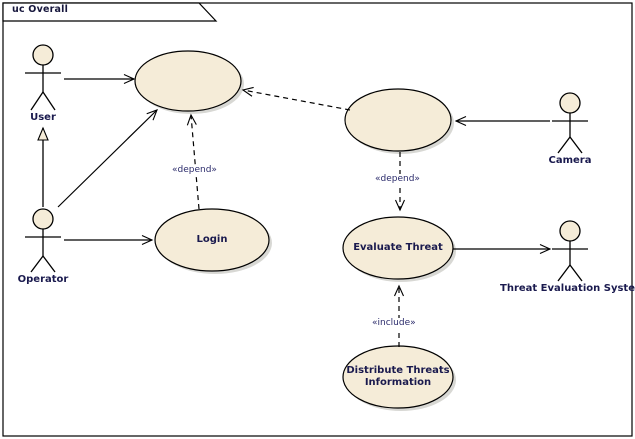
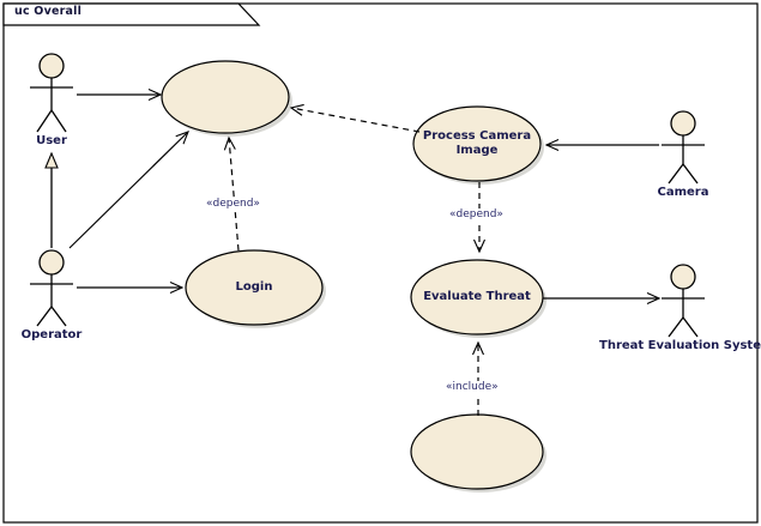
  uc Overall
  Login
+ Process Camera
+ Image
  Evaluate Threat
- Distribute Threats
- Information
  User
  Operator
  Camera
  Threat Evaluation Syste
  «depend»
  «depend»
  «include»
